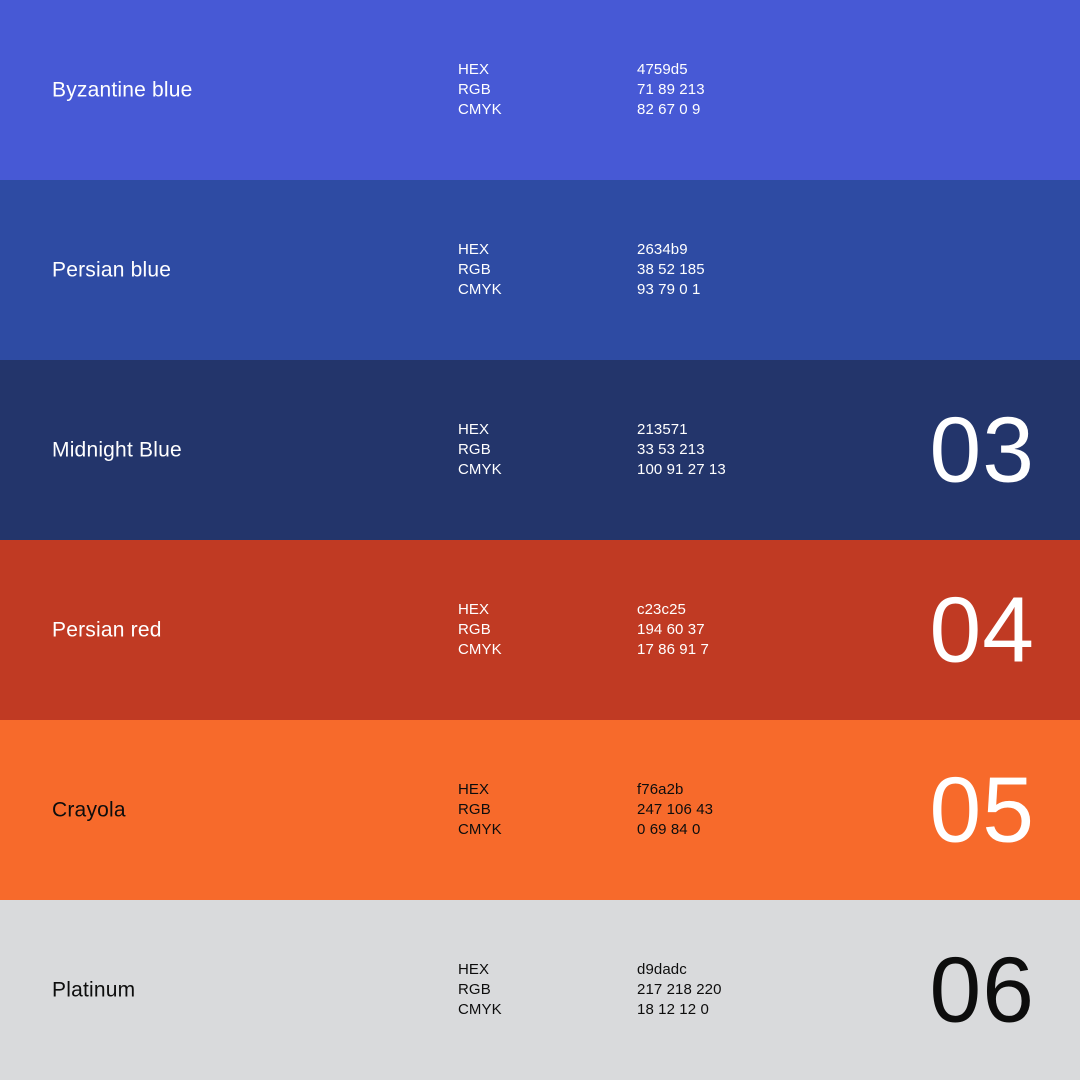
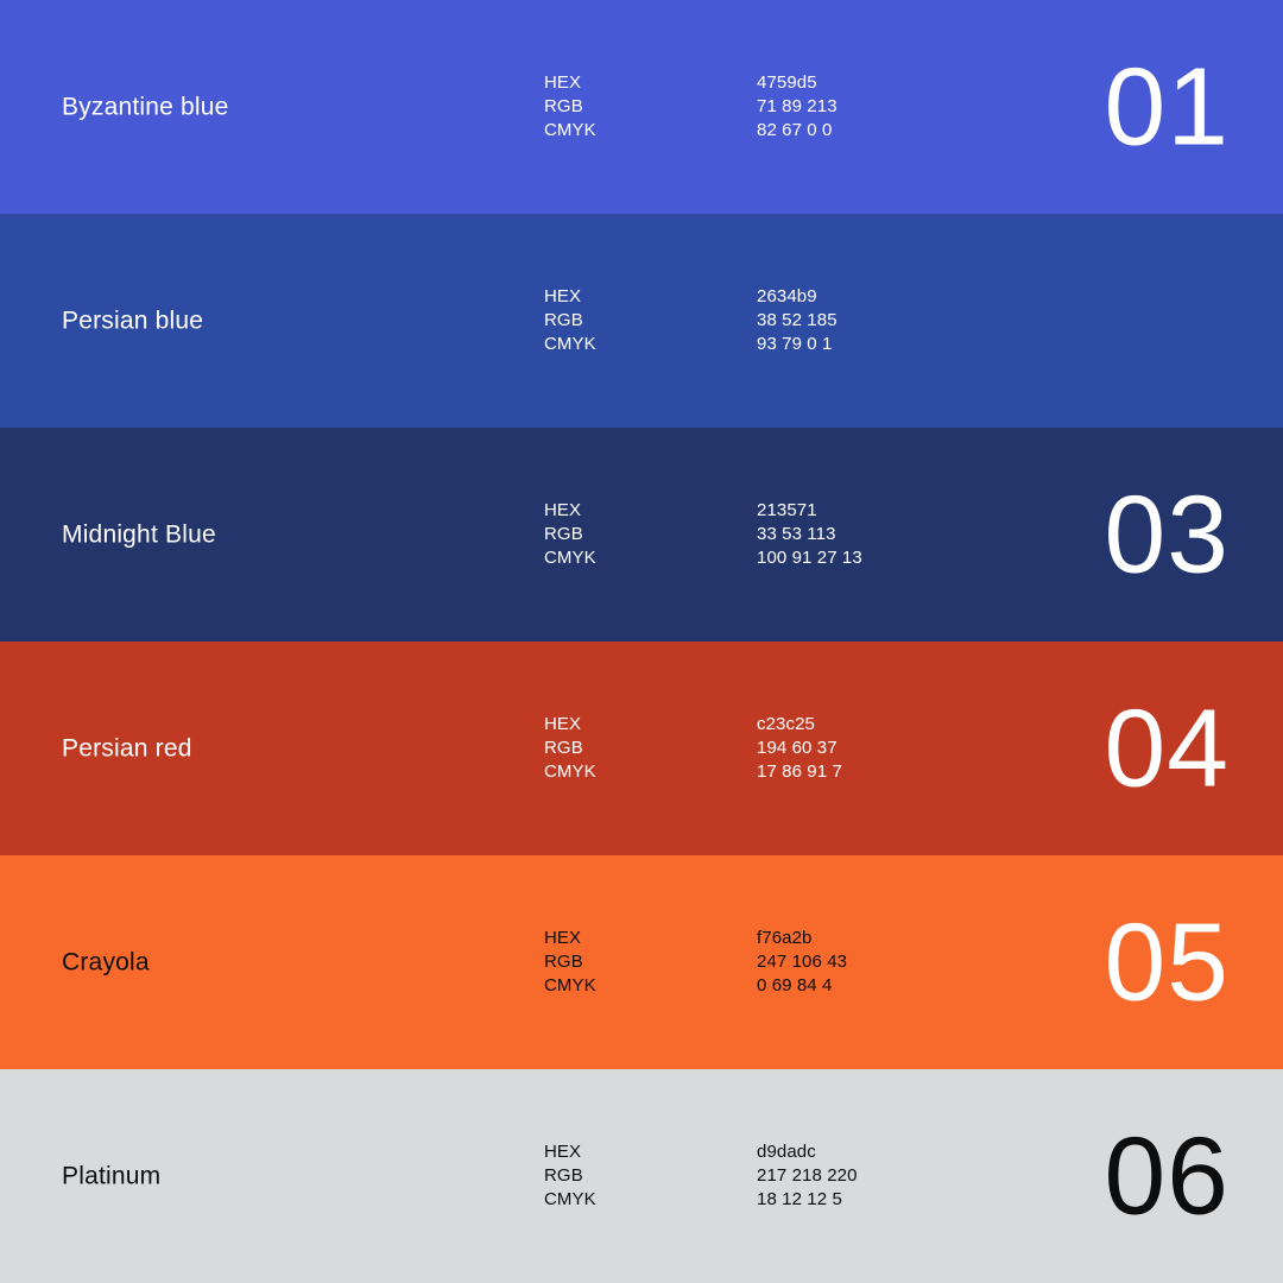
  Byzantine blue
  HEX
  4759d5
  RGB
  71 89 213
  CMYK
- 82 67 0 9
+ 82 67 0 0
+ 01
  Persian blue
  HEX
  2634b9
  RGB
  38 52 185
  CMYK
  93 79 0 1
  Midnight Blue
  HEX
  213571
  RGB
- 33 53 213
+ 33 53 113
  CMYK
  100 91 27 13
  03
  Persian red
  HEX
  c23c25
  RGB
  194 60 37
  CMYK
  17 86 91 7
  04
  Crayola
  HEX
  f76a2b
  RGB
  247 106 43
  CMYK
- 0 69 84 0
+ 0 69 84 4
  05
  Platinum
  HEX
  d9dadc
  RGB
  217 218 220
  CMYK
- 18 12 12 0
+ 18 12 12 5
  06
